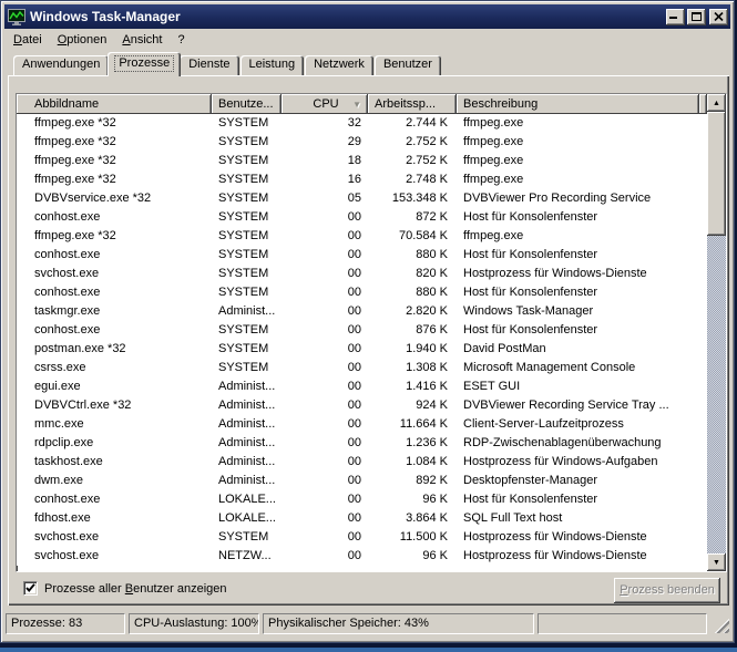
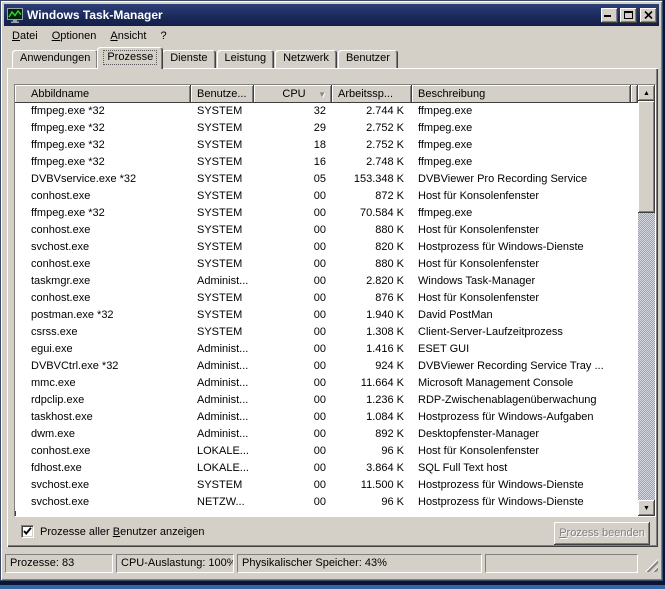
  Windows Task-Manager
  Datei
  Optionen
  Ansicht
  ?
  Anwendungen
  Prozesse
  Dienste
  Leistung
  Netzwerk
  Benutzer
  Abbildname
  Benutze...
  CPU
  ▼
  Arbeitssp...
  Beschreibung
  ffmpeg.exe *32
  SYSTEM
  32
  2.744 K
  ffmpeg.exe
  ffmpeg.exe *32
  SYSTEM
  29
  2.752 K
  ffmpeg.exe
  ffmpeg.exe *32
  SYSTEM
  18
  2.752 K
  ffmpeg.exe
  ffmpeg.exe *32
  SYSTEM
  16
  2.748 K
  ffmpeg.exe
  DVBVservice.exe *32
  SYSTEM
  05
  153.348 K
  DVBViewer Pro Recording Service
  conhost.exe
  SYSTEM
  00
  872 K
  Host für Konsolenfenster
  ffmpeg.exe *32
  SYSTEM
  00
  70.584 K
  ffmpeg.exe
  conhost.exe
  SYSTEM
  00
  880 K
  Host für Konsolenfenster
  svchost.exe
  SYSTEM
  00
  820 K
  Hostprozess für Windows-Dienste
  conhost.exe
  SYSTEM
  00
  880 K
  Host für Konsolenfenster
  taskmgr.exe
  Administ...
  00
  2.820 K
  Windows Task-Manager
  conhost.exe
  SYSTEM
  00
  876 K
  Host für Konsolenfenster
  postman.exe *32
  SYSTEM
  00
  1.940 K
  David PostMan
  csrss.exe
  SYSTEM
  00
  1.308 K
- Microsoft Management Console
+ Client-Server-Laufzeitprozess
  egui.exe
  Administ...
  00
  1.416 K
  ESET GUI
  DVBVCtrl.exe *32
  Administ...
  00
  924 K
  DVBViewer Recording Service Tray ...
  mmc.exe
  Administ...
  00
  11.664 K
- Client-Server-Laufzeitprozess
+ Microsoft Management Console
  rdpclip.exe
  Administ...
  00
  1.236 K
  RDP-Zwischenablagenüberwachung
  taskhost.exe
  Administ...
  00
  1.084 K
  Hostprozess für Windows-Aufgaben
  dwm.exe
  Administ...
  00
  892 K
  Desktopfenster-Manager
  conhost.exe
  LOKALE...
  00
  96 K
  Host für Konsolenfenster
  fdhost.exe
  LOKALE...
  00
  3.864 K
  SQL Full Text host
  svchost.exe
  SYSTEM
  00
  11.500 K
  Hostprozess für Windows-Dienste
  svchost.exe
  NETZW...
  00
  96 K
  Hostprozess für Windows-Dienste
  Prozesse aller Benutzer anzeigen
  Prozess beenden
  Prozesse: 83
  CPU-Auslastung: 100%
  Physikalischer Speicher: 43%
